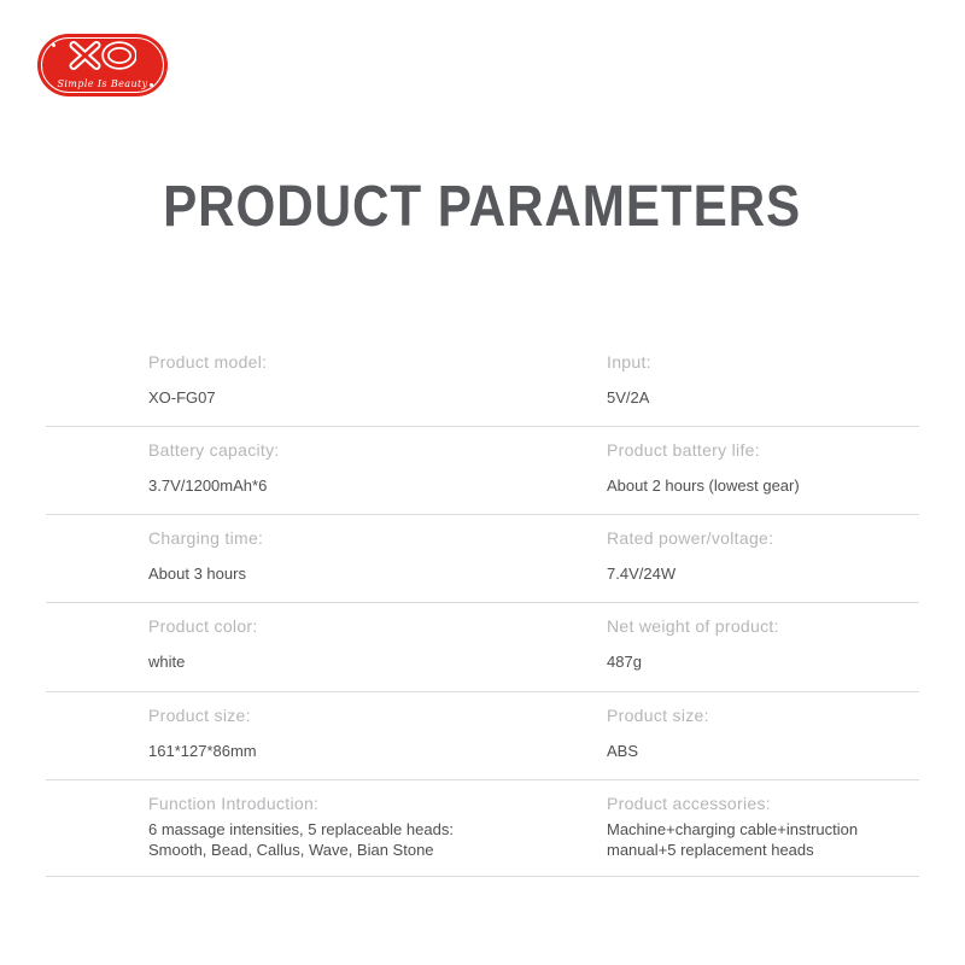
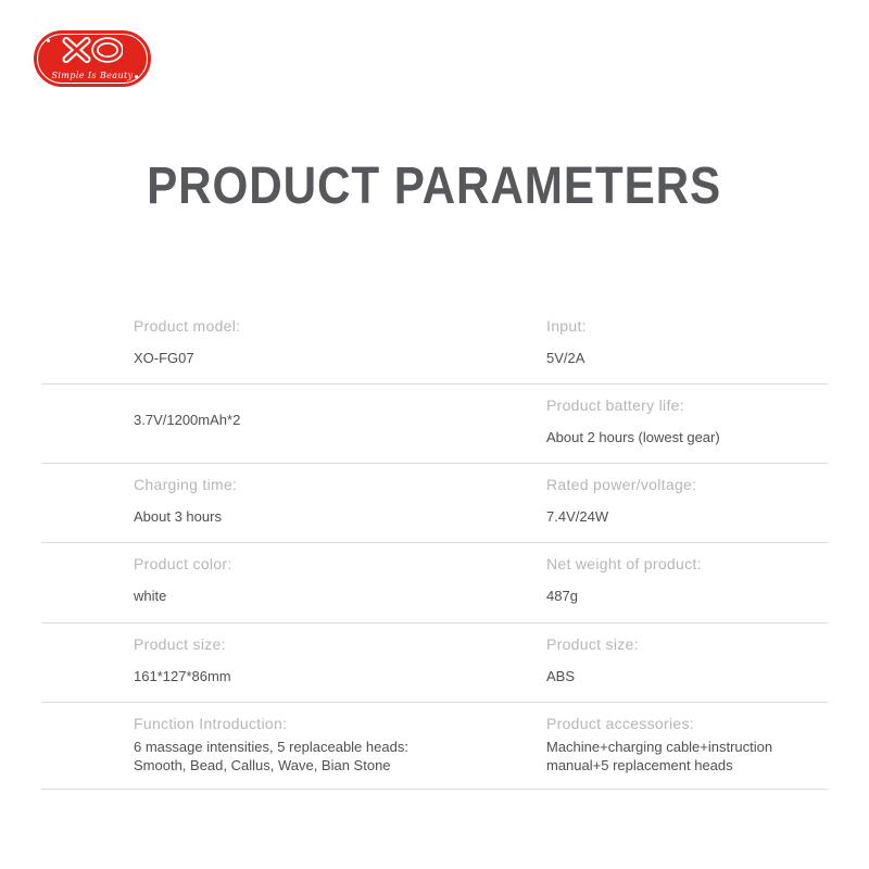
  Simple Is Beauty
  PRODUCT PARAMETERS
  Product model:
  XO-FG07
  Input:
  5V/2A
- Battery capacity:
- 3.7V/1200mAh*6
+ 3.7V/1200mAh*2
  Product battery life:
  About 2 hours (lowest gear)
  Charging time:
  About 3 hours
  Rated power/voltage:
  7.4V/24W
  Product color:
  white
  Net weight of product:
  487g
  Product size:
  161*127*86mm
  Product size:
  ABS
  Function Introduction:
  6 massage intensities, 5 replaceable heads:
  Smooth, Bead, Callus, Wave, Bian Stone
  Product accessories:
  Machine+charging cable+instruction
  manual+5 replacement heads
